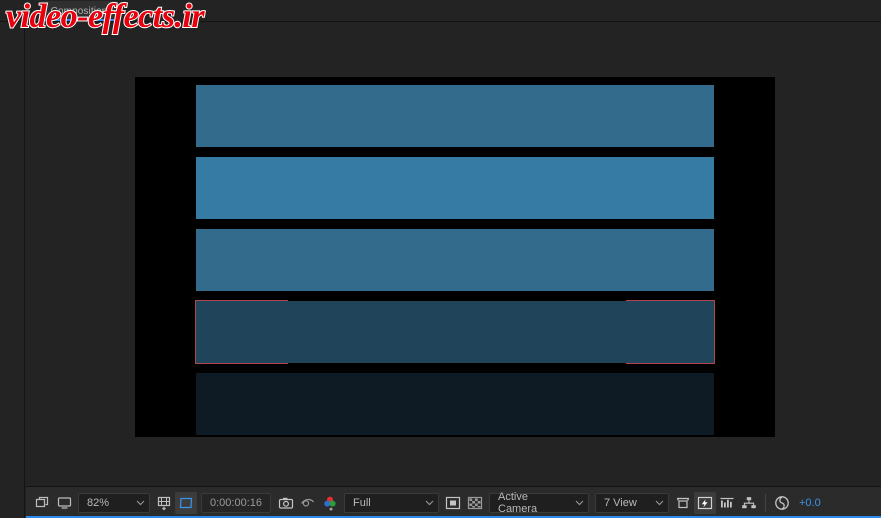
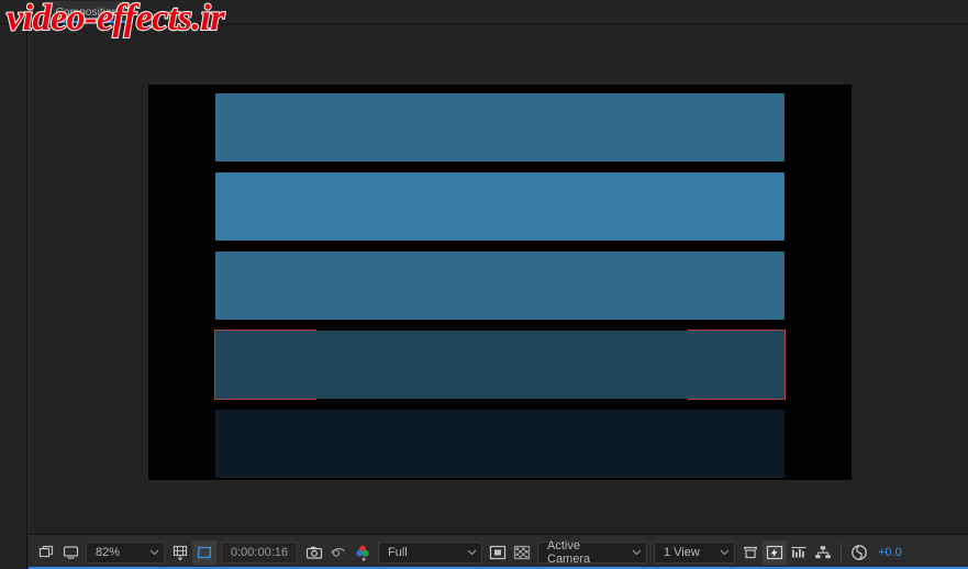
  Composition
  82%
  0:00:00:16
  Full
  Active Camera
- 7 View
+ 1 View
  +0.0
  video-effects.ir
